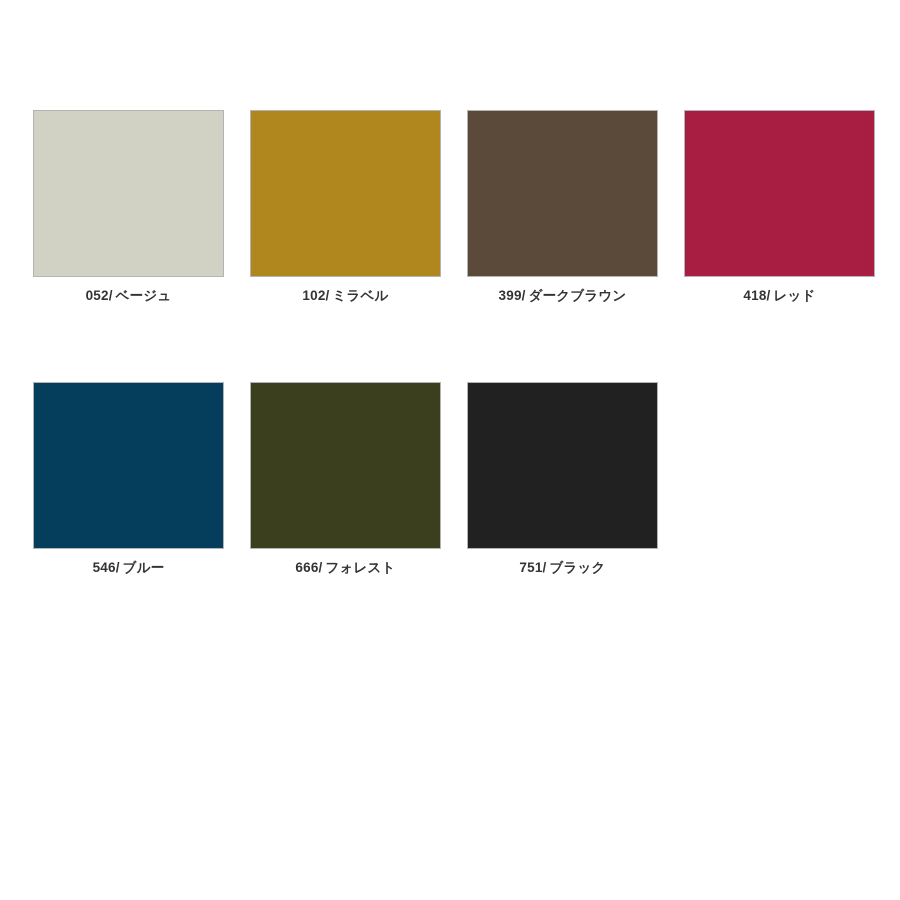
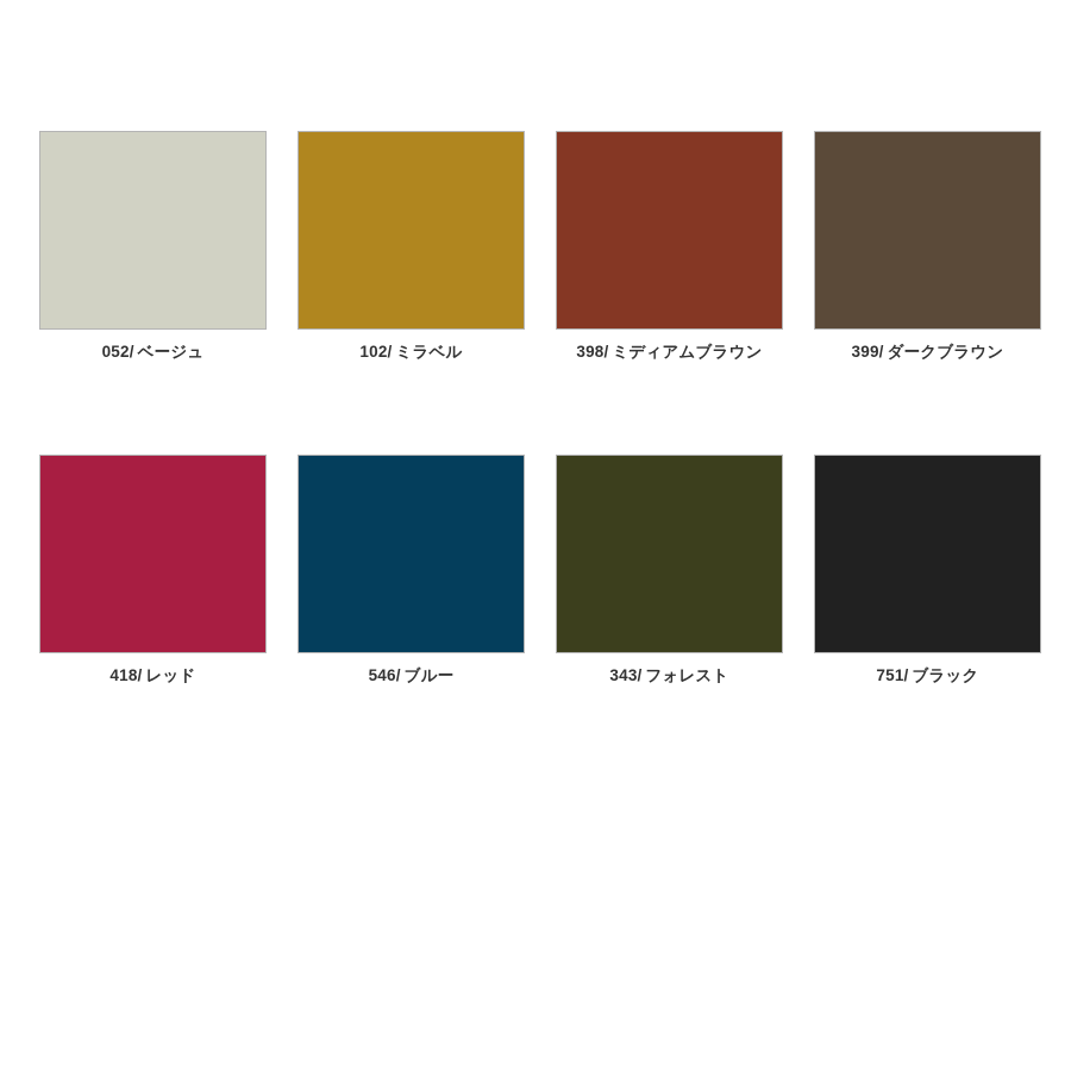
  052/ ベージュ
  102/ ミラベル
+ 398/ ミディアムブラウン
  399/ ダークブラウン
  418/ レッド
  546/ ブルー
- 666/ フォレスト
+ 343/ フォレスト
  751/ ブラック
